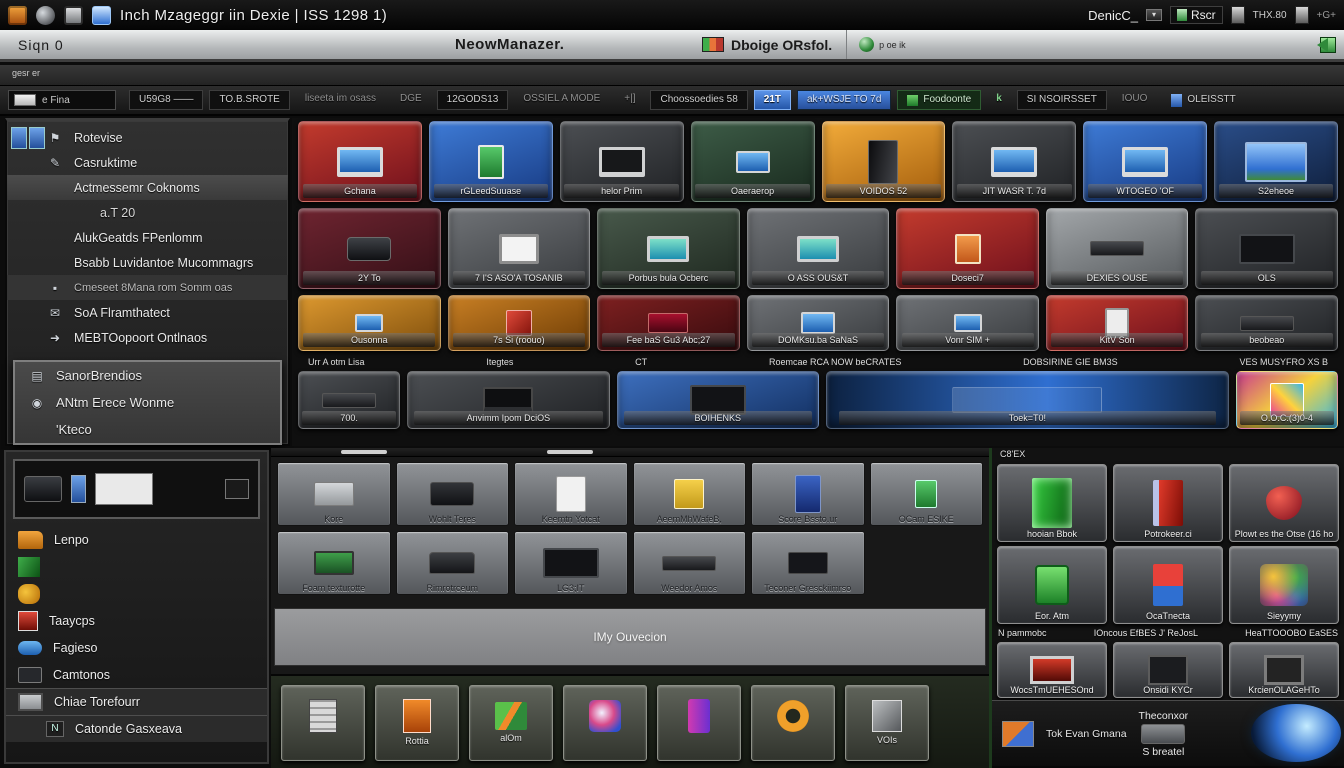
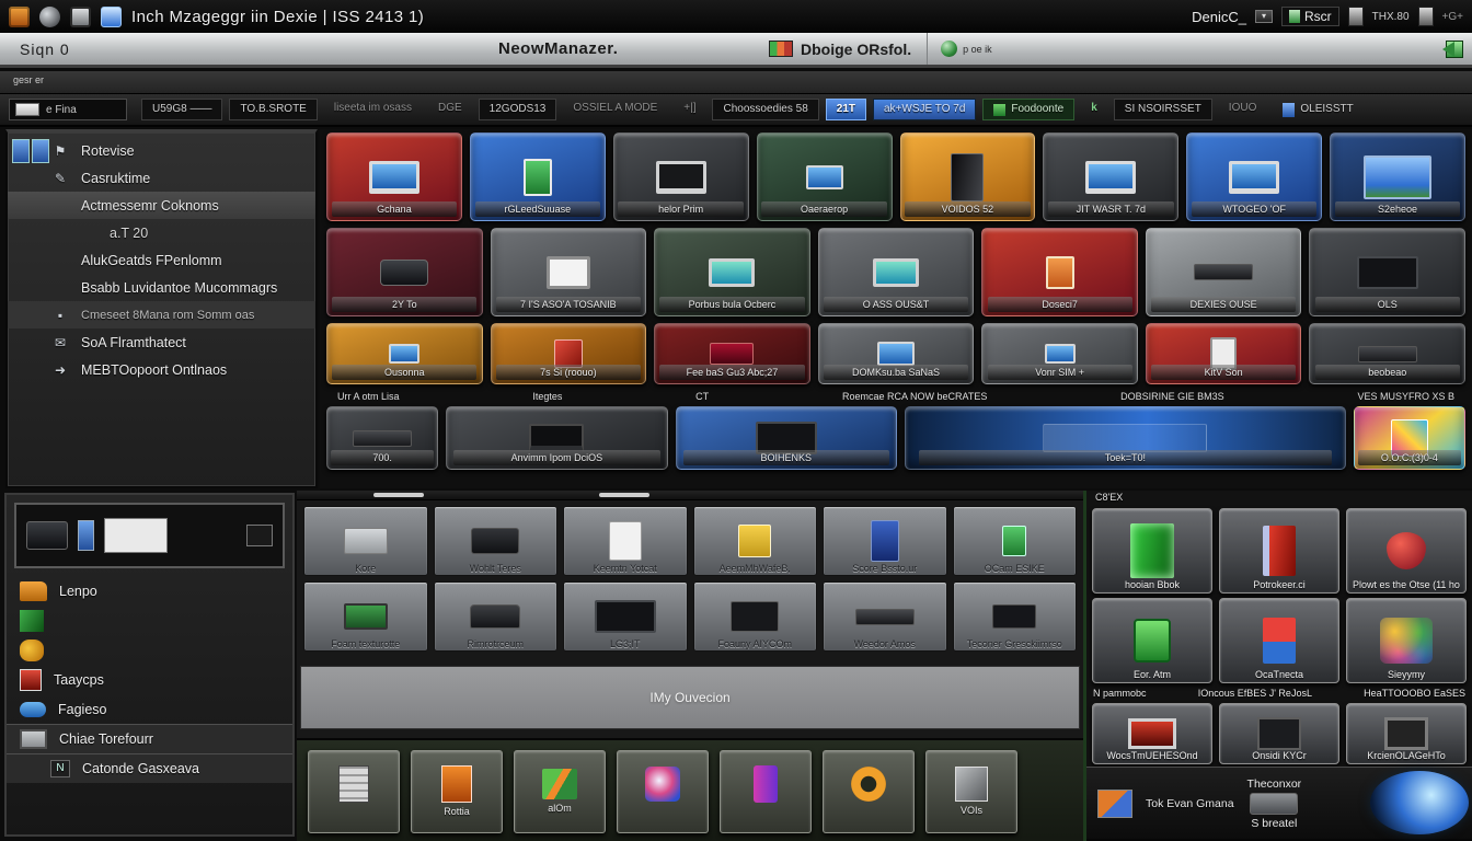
- Inch Mzageggr iin Dexie | ISS 1298 1)
+ Inch Mzageggr iin Dexie | ISS 2413 1)
  DenicC_
  ▾
  Rscr
  THX.80
  +G+
  Siqn 0
  NeowManazer.
  Dboige ORsfol.
  p oe ik
  gesr er
  e Fina
  U59G8 ——
  TO.B.SROTE
  liseeta im osass
  DGE
  12GODS13
  OSSIEL A MODE
  +|]
  Choossoedies 58
  21T
  ak+WSJE TO 7d
  Foodoonte
  k
  SI NSOIRSSET
  IOUO
  OLEISSTT
  ⚑
  Rotevise
  ✎
  Casruktime
  Actmessemr Coknoms
  a.T 20
  AlukGeatds FPenlomm
  Bsabb Luvidantoe Mucommagrs
  ▪
  Cmeseet 8Mana rom Somm oas
  ✉
  SoA Flramthatect
  ➜
  MEBTOopoort Ontlnaos
- ▤
- SanorBrendios
- ◉
- ANtm Erece Wonme
- 'Kteco
  Gchana
  rGLeedSuuase
  helor Prim
  Oaeraerop
  VOIDOS 52
  JIT WASR T. 7d
  WTOGEO 'OF
  S2eheoe
  2Y To
  7 I'S ASO'A TOSANIB
  Porbus bula Ocberc
  O ASS OUS&T
  Doseci7
  DEXIES OUSE
  OLS
  Ousonna
  7s Si (roouo)
  Fee baS Gu3 Abc;27
  DOMKsu.ba SaNaS
  Vonr SIM +
  KitV Son
  beobeao
  Urr A otm Lisa
  Itegtes
  CT
  Roemcae RCA NOW beCRATES
  DOBSIRINE GIE BM3S
  VES MUSYFRO XS B
  700.
  Anvimm Ipom DciOS
  BOIHENKS
  Toek=T0!
  O.O.C.(3)0-4
  Lenpo
  Taaycps
  Fagieso
- Camtonos
  Chiae Torefourr
  N
  Catonde Gasxeava
  Kore
  Wohlt Teres
  Keemtn Yotcat
  AeemMhWafeB,
  Score Bssto.ur
  OCam ESIKE
  Foam texturotte
  Rimrotrceum
  LG3;IT
+ Foauny AIYCOm
  Weedor Amos
  Teconer Gresckiimrso
  IMy Ouvecion
  Rottia
  alOm
  VOIs
  C8'EX
  hooian Bbok
  Potrokeer.ci
- Plowt es the Otse (16 ho
+ Plowt es the Otse (11 ho
  Eor. Atm
  OcaTnecta
  Sieyymy
  N pammobc
  IOncous EfBES J' ReJosL
  HeaTTOOOBO EaSES
  WocsTmUEHESOnd
  Onsidi KYCr
  KrcienOLAGeHTo
  Tok Evan Gmana
  Theconxor
  S breatel
